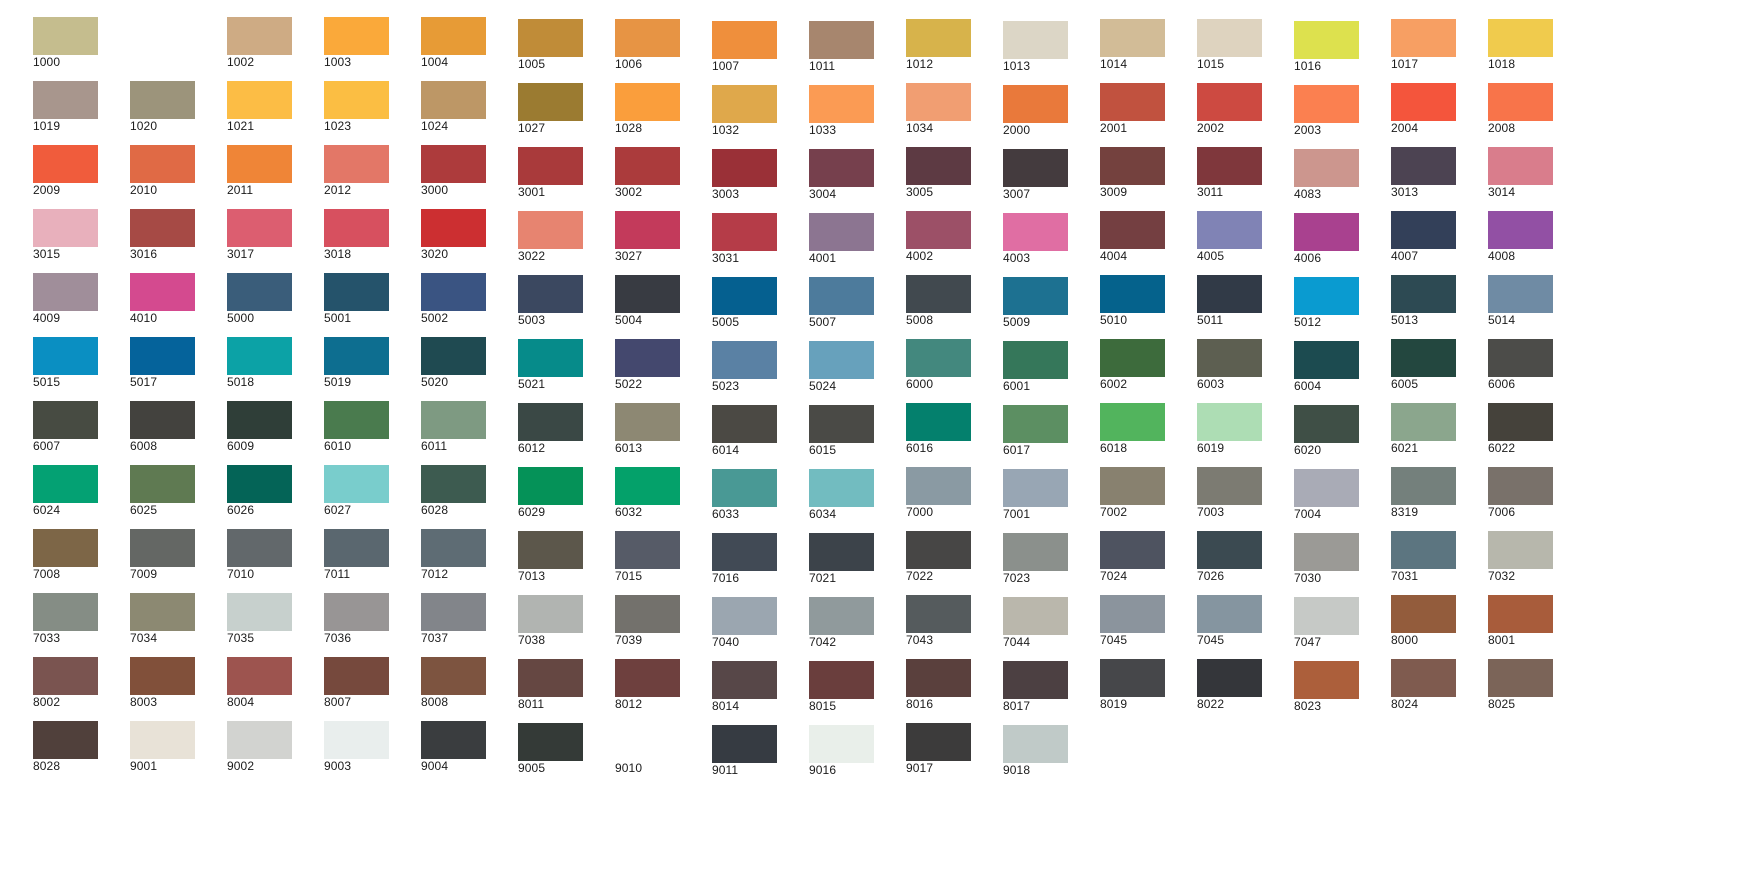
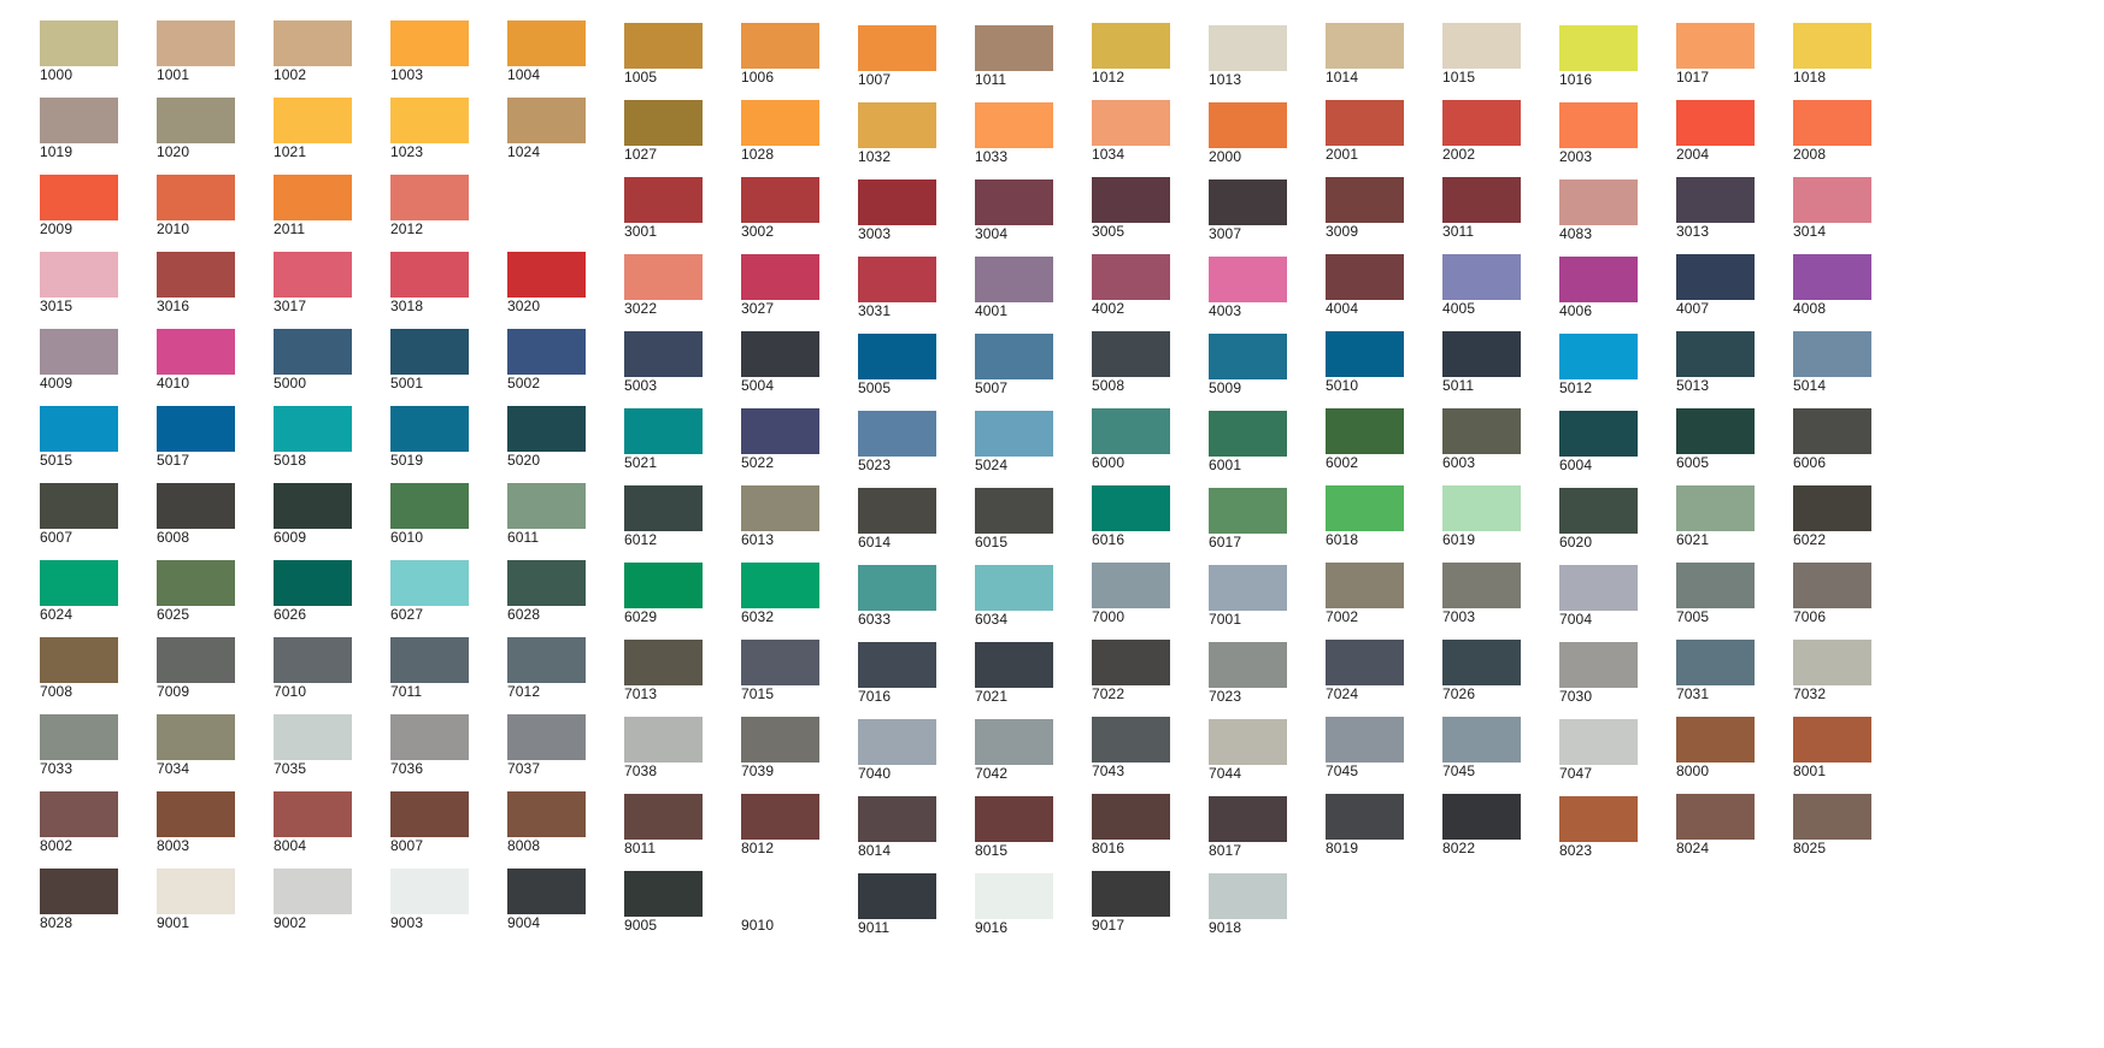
  1000
+ 1001
  1002
  1003
  1004
  1005
  1006
  1007
  1011
  1012
  1013
  1014
  1015
  1016
  1017
  1018
  1019
  1020
  1021
  1023
  1024
  1027
  1028
  1032
  1033
  1034
  2000
  2001
  2002
  2003
  2004
  2008
  2009
  2010
  2011
  2012
- 3000
  3001
  3002
  3003
  3004
  3005
  3007
  3009
  3011
  4083
  3013
  3014
  3015
  3016
  3017
  3018
  3020
  3022
  3027
  3031
  4001
  4002
  4003
  4004
  4005
  4006
  4007
  4008
  4009
  4010
  5000
  5001
  5002
  5003
  5004
  5005
  5007
  5008
  5009
  5010
  5011
  5012
  5013
  5014
  5015
  5017
  5018
  5019
  5020
  5021
  5022
  5023
  5024
  6000
  6001
  6002
  6003
  6004
  6005
  6006
  6007
  6008
  6009
  6010
  6011
  6012
  6013
  6014
  6015
  6016
  6017
  6018
  6019
  6020
  6021
  6022
  6024
  6025
  6026
  6027
  6028
  6029
  6032
  6033
  6034
  7000
  7001
  7002
  7003
  7004
- 8319
+ 7005
  7006
  7008
  7009
  7010
  7011
  7012
  7013
  7015
  7016
  7021
  7022
  7023
  7024
  7026
  7030
  7031
  7032
  7033
  7034
  7035
  7036
  7037
  7038
  7039
  7040
  7042
  7043
  7044
  7045
  7045
  7047
  8000
  8001
  8002
  8003
  8004
  8007
  8008
  8011
  8012
  8014
  8015
  8016
  8017
  8019
  8022
  8023
  8024
  8025
  8028
  9001
  9002
  9003
  9004
  9005
  9010
  9011
  9016
  9017
  9018
